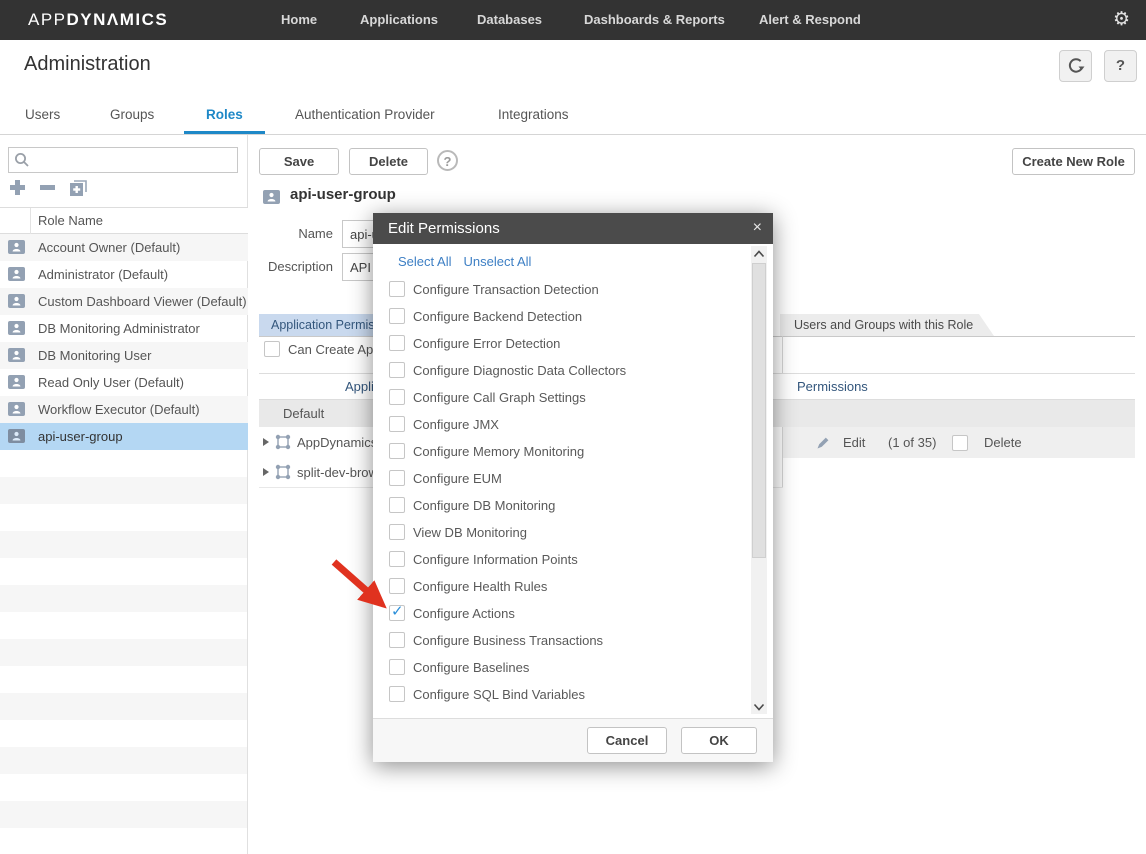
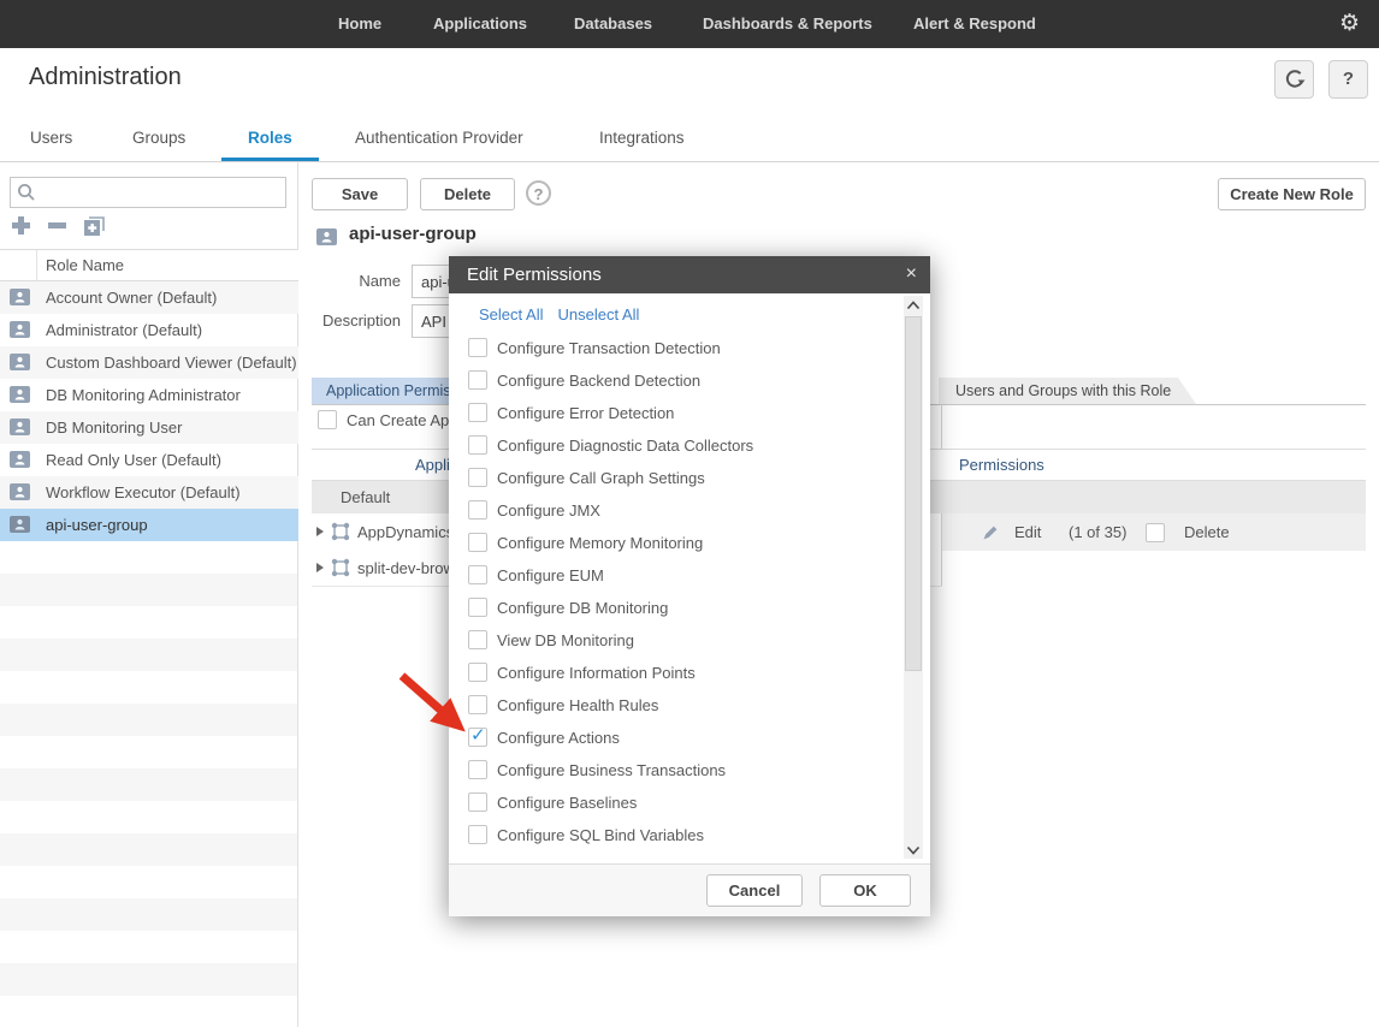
- APPDYNΛMICS
  Home
  Applications
  Databases
  Dashboards & Reports
  Alert & Respond
  ⚙
  Administration
  ?
  Users
  Groups
  Roles
  Authentication Provider
  Integrations
  Role Name
  Account Owner (Default)
  Administrator (Default)
  Custom Dashboard Viewer (Default)
  DB Monitoring Administrator
  DB Monitoring User
  Read Only User (Default)
  Workflow Executor (Default)
  api-user-group
  Save
  Delete
  ?
  Create New Role
  api-user-group
  Name
  Description
  API
  Application Permis
  Users and Groups with this Role
  Can Create Ap
  Permissions
  Default
  AppDynamic
  Edit
  (1 of 35)
  Delete
  split-dev-bro
  Edit Permissions
  ×
  Select All Unselect All
  Configure Transaction Detection
  Configure Backend Detection
  Configure Error Detection
  Configure Diagnostic Data Collectors
  Configure Call Graph Settings
  Configure JMX
  Configure Memory Monitoring
  Configure EUM
  Configure DB Monitoring
  View DB Monitoring
  Configure Information Points
  Configure Health Rules
  ✓
  Configure Actions
  Configure Business Transactions
  Configure Baselines
  Configure SQL Bind Variables
  Cancel
  OK
